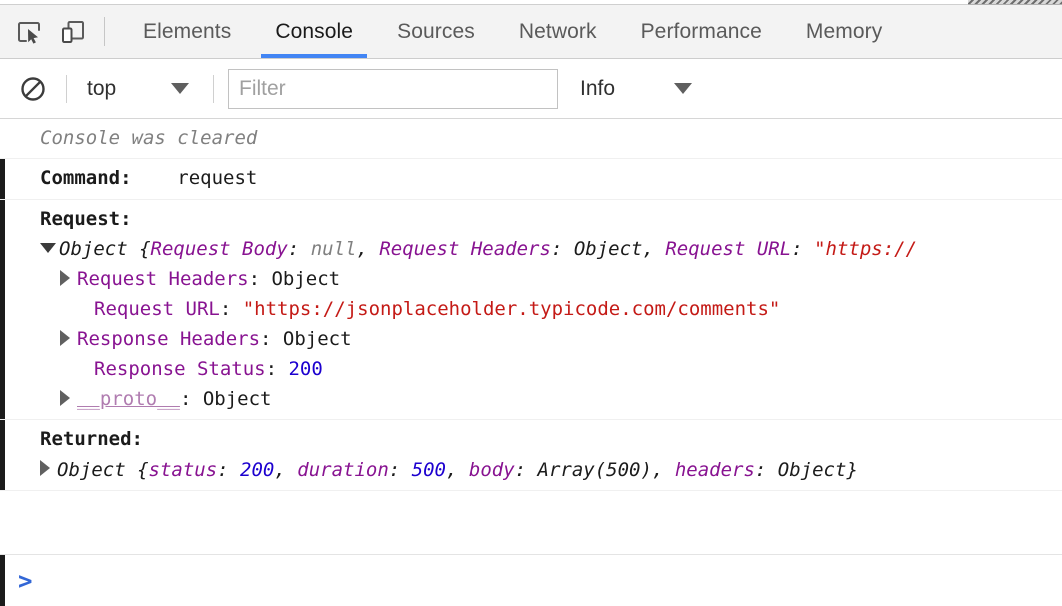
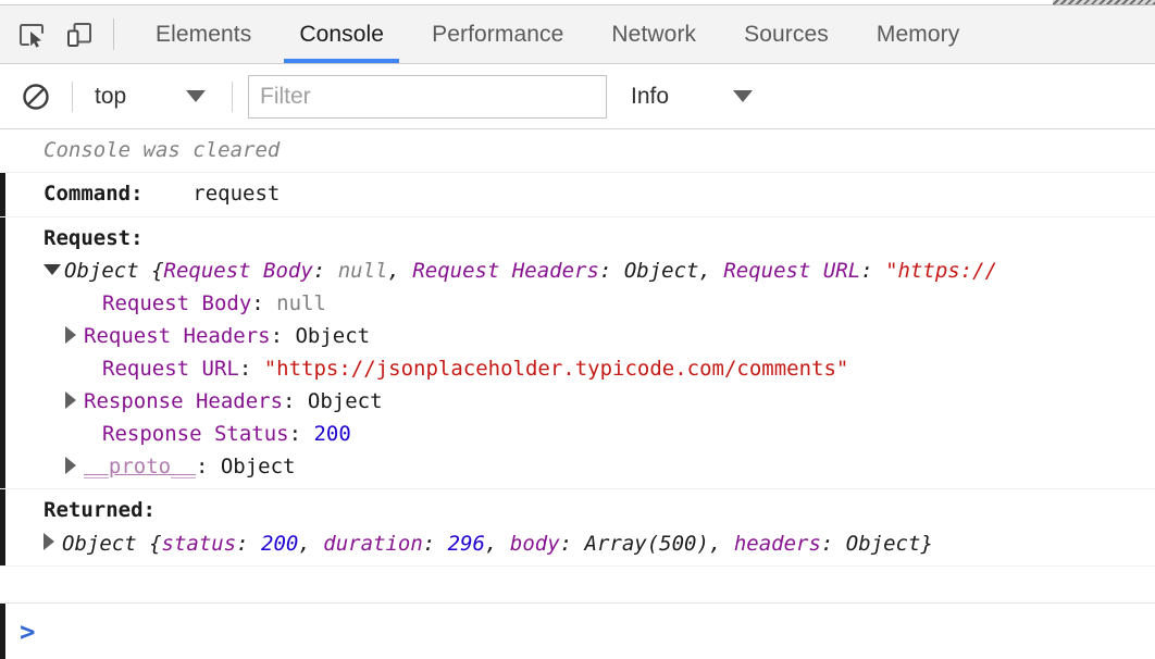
  Elements
  Console
- Sources
+ Performance
  Network
- Performance
+ Sources
  Memory
  top
  Filter
  Info
  Console was cleared
  Command: request
  Request:
  Object {Request Body: null, Request Headers: Object, Request URL: "https://
+ Request Body: null
  Request Headers: Object
  Request URL: "https://jsonplaceholder.typicode.com/comments"
  Response Headers: Object
  Response Status: 200
  __proto__: Object
  Returned:
- Object {status: 200, duration: 500, body: Array(500), headers: Object}
+ Object {status: 200, duration: 296, body: Array(500), headers: Object}
  >
